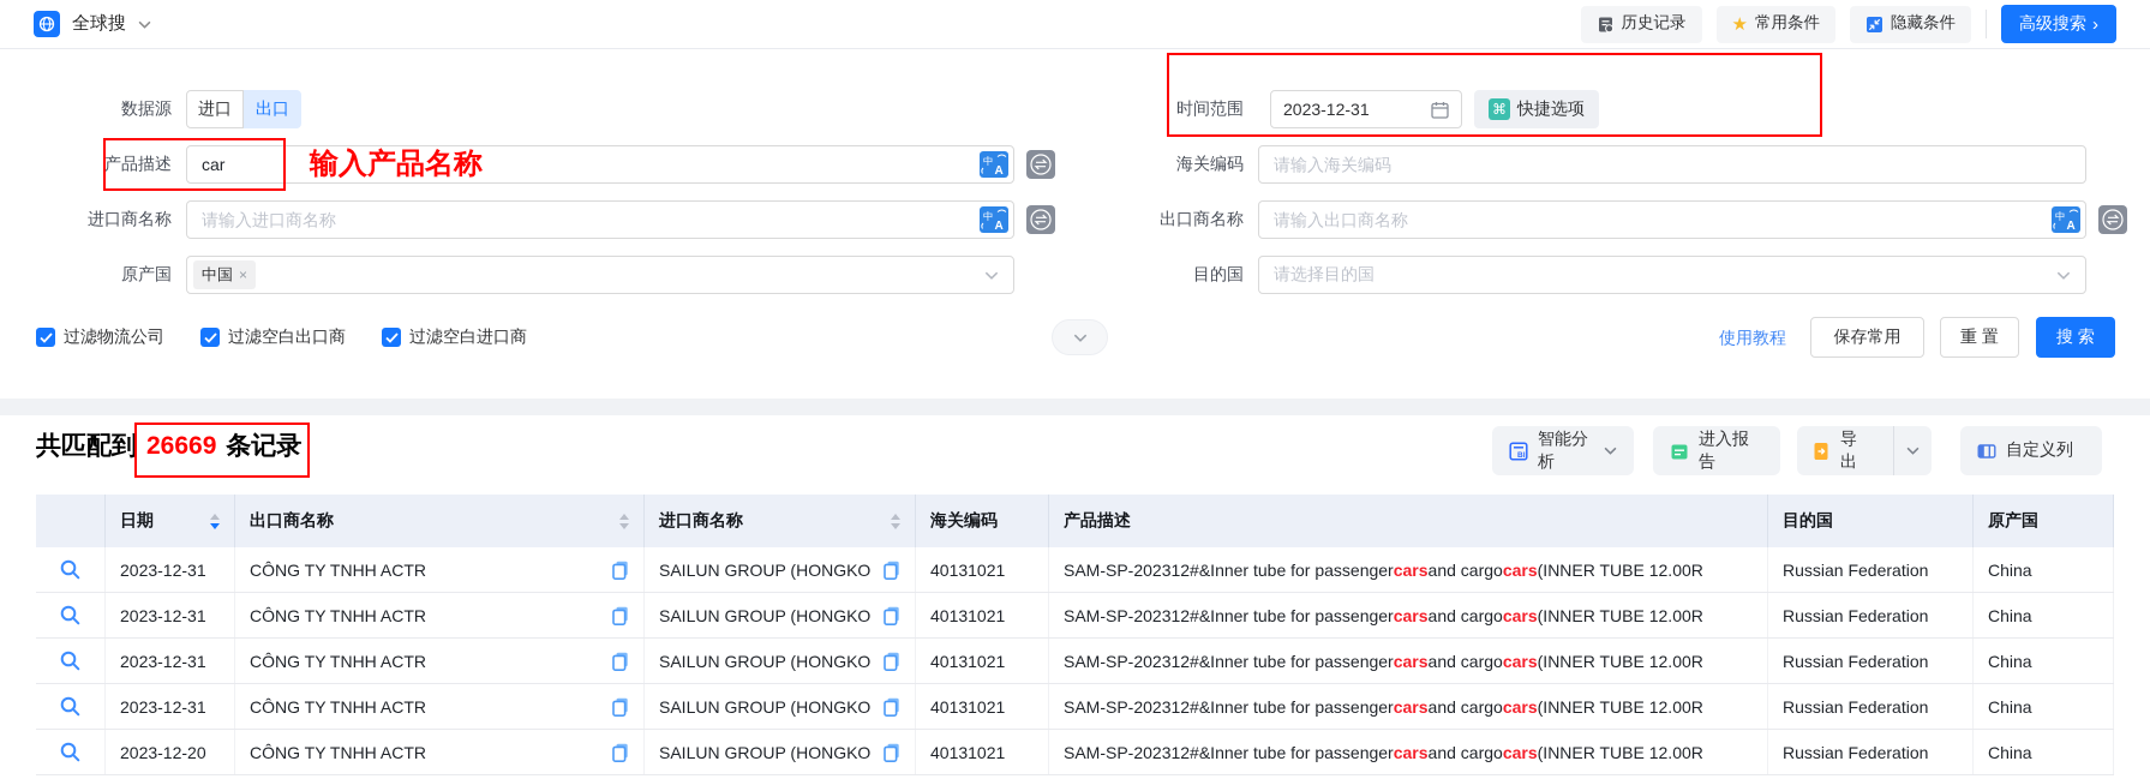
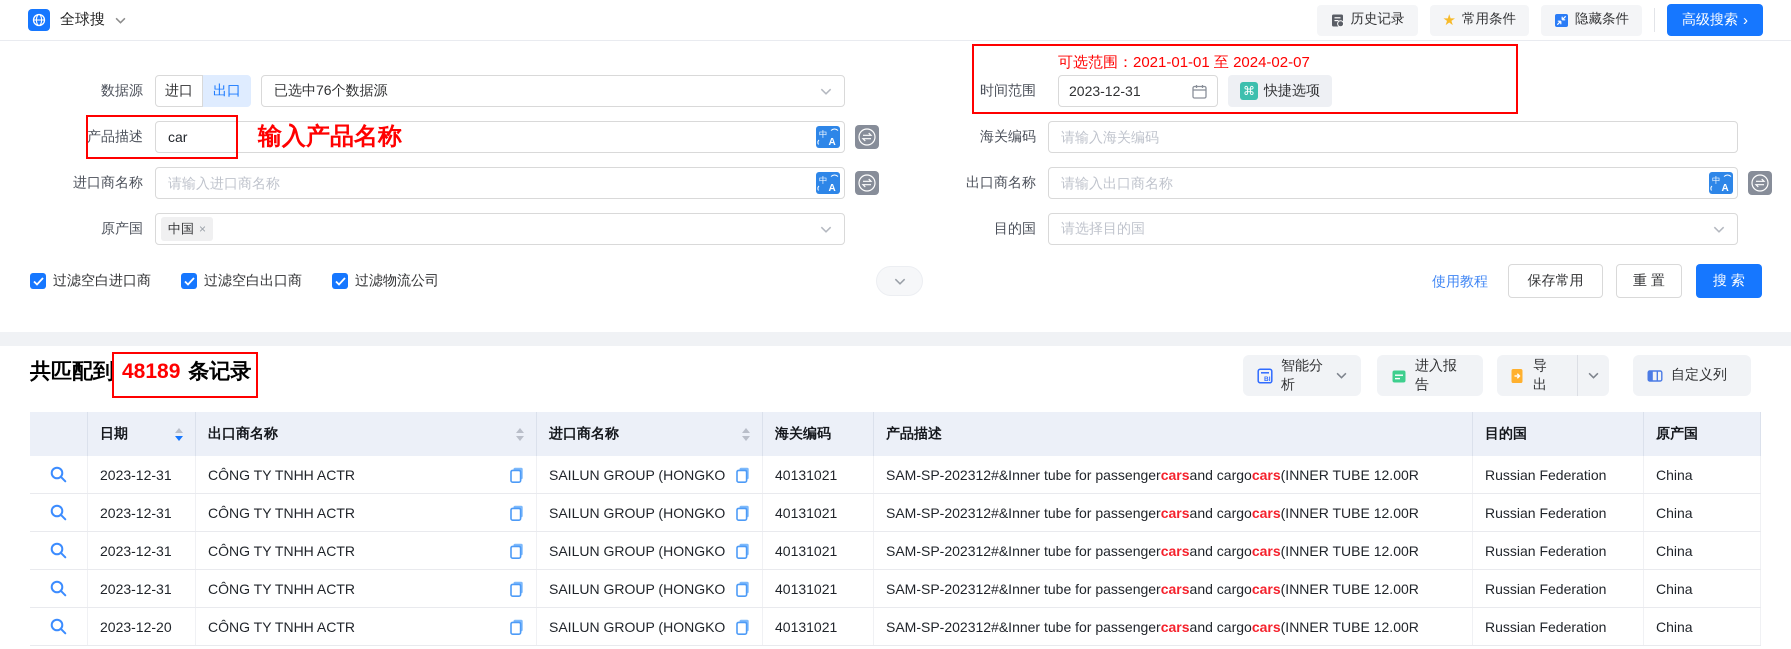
  全球搜
  历史记录
  ★
  常用条件
  隐藏条件
  高级搜索
  ›
  数据源
  进口
  出口
+ 已选中76个数据源
+ 可选范围：2021-01-01 至 2024-02-07
  时间范围
  2023-12-31
  ⌘
  快捷选项
  产品描述
  car
  中
  A
  输入产品名称
  海关编码
  请输入海关编码
  进口商名称
  请输入进口商名称
  中
  A
  出口商名称
  请输入出口商名称
  中
  A
  原产国
  中国
  ×
  目的国
  请选择目的国
- 过滤物流公司
+ 过滤空白进口商
  过滤空白出口商
- 过滤空白进口商
+ 过滤物流公司
  使用教程
  保存常用
  重 置
  搜 索
  共匹配到
- 26669
+ 48189
  条记录
  智能分析
  进入报告
  导出
  自定义列
  日期
  出口商名称
  进口商名称
  海关编码
  产品描述
  目的国
  原产国
  2023-12-31
  CÔNG TY TNHH ACTR
  SAILUN GROUP (HONGKO
  40131021
  SAM-SP-202312#&Inner tube for passenger
  cars
  and cargo
  cars
  (INNER TUBE 12.00R
  Russian Federation
  China
  2023-12-31
  CÔNG TY TNHH ACTR
  SAILUN GROUP (HONGKO
  40131021
  SAM-SP-202312#&Inner tube for passenger
  cars
  and cargo
  cars
  (INNER TUBE 12.00R
  Russian Federation
  China
  2023-12-31
  CÔNG TY TNHH ACTR
  SAILUN GROUP (HONGKO
  40131021
  SAM-SP-202312#&Inner tube for passenger
  cars
  and cargo
  cars
  (INNER TUBE 12.00R
  Russian Federation
  China
  2023-12-31
  CÔNG TY TNHH ACTR
  SAILUN GROUP (HONGKO
  40131021
  SAM-SP-202312#&Inner tube for passenger
  cars
  and cargo
  cars
  (INNER TUBE 12.00R
  Russian Federation
  China
  2023-12-20
  CÔNG TY TNHH ACTR
  SAILUN GROUP (HONGKO
  40131021
  SAM-SP-202312#&Inner tube for passenger
  cars
  and cargo
  cars
  (INNER TUBE 12.00R
  Russian Federation
  China
